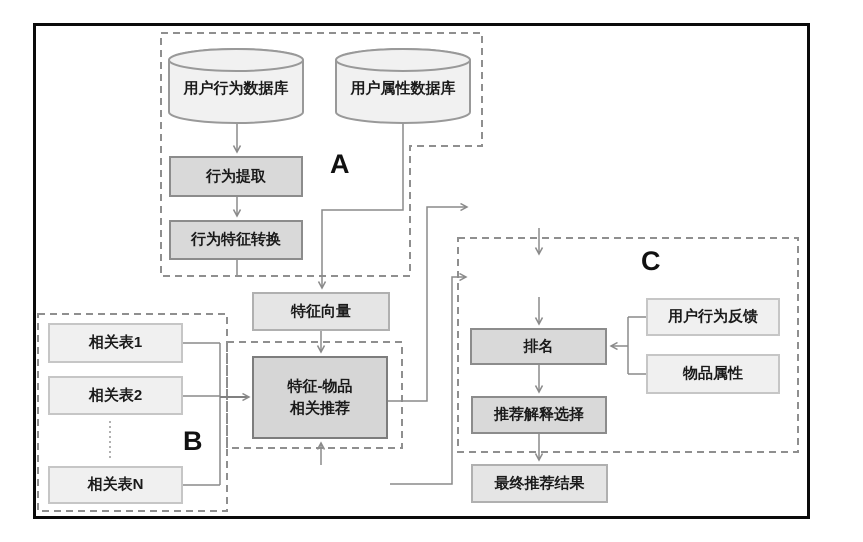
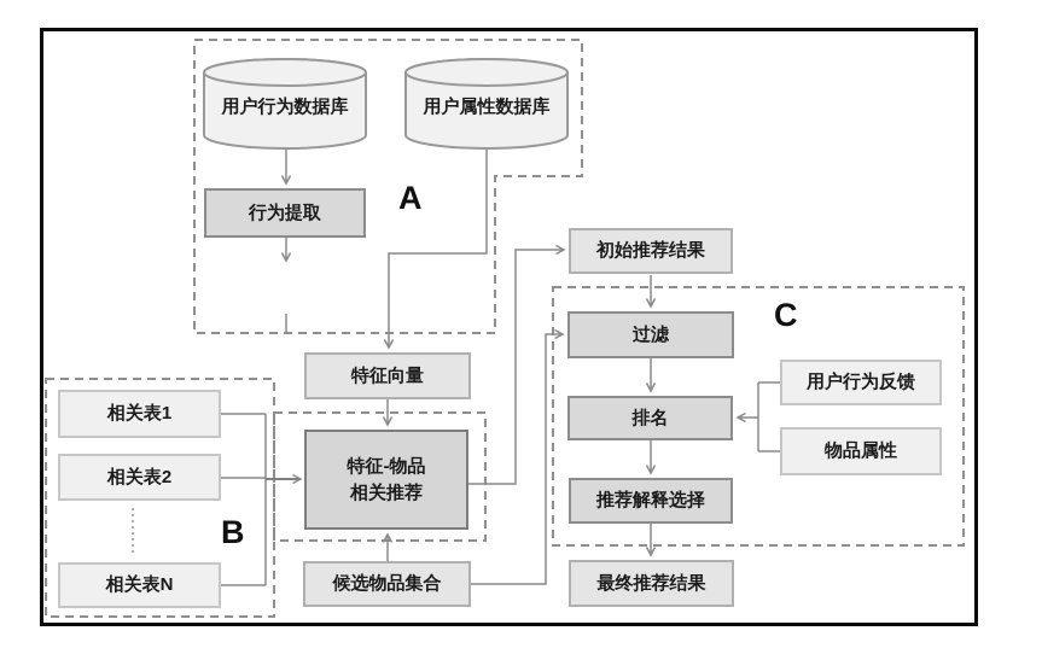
  用户行为数据库
  用户属性数据库
  行为提取
- 行为特征转换
  特征向量
  相关表1
  相关表2
  相关表N
  特征-物品
  相关推荐
+ 候选物品集合
+ 初始推荐结果
+ 过滤
  排名
  推荐解释选择
  最终推荐结果
  用户行为反馈
  物品属性
  A
  B
  C
